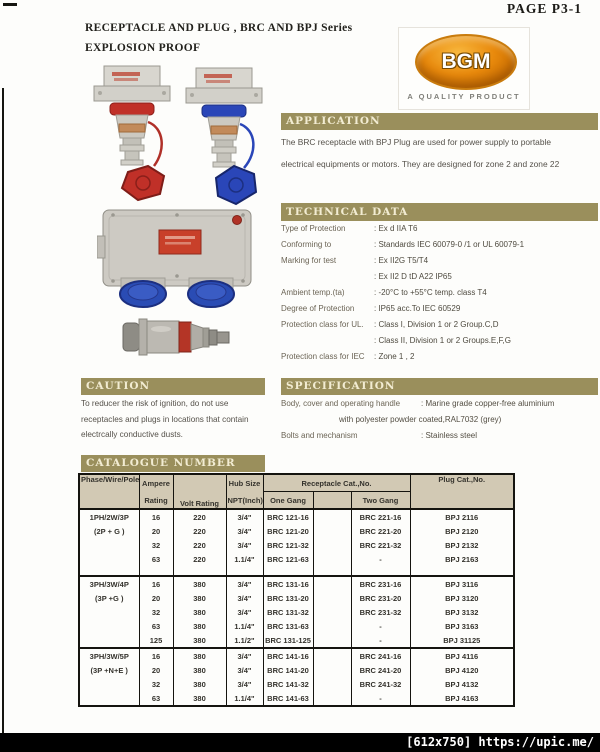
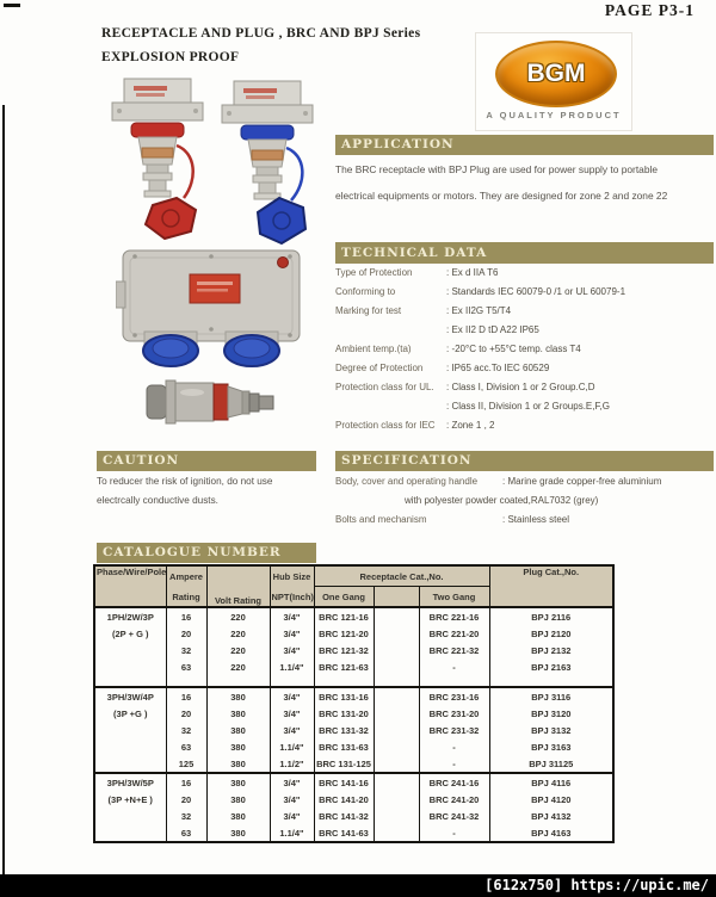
  PAGE P3-1
  RECEPTACLE AND PLUG , BRC AND BPJ Series
  EXPLOSION PROOF
  BGM
  A QUALITY PRODUCT
  APPLICATION
  The BRC receptacle with BPJ Plug are used for power supply to portable
  electrical equipments or motors. They are designed for zone 2 and zone 22
  TECHNICAL DATA
  Type of Protection : Ex d IIA T6
  Conforming to : Standards IEC 60079-0 /1 or UL 60079-1
  Marking for test : Ex II2G T5/T4
  : Ex II2 D tD A22 IP65
  Ambient temp.(ta) : -20°C to +55°C temp. class T4
  Degree of Protection : IP65 acc.To IEC 60529
  Protection class for UL. : Class I, Division 1 or 2 Group.C,D
  : Class II, Division 1 or 2 Groups.E,F,G
  Protection class for IEC : Zone 1 , 2
  CAUTION
  To reducer the risk of ignition, do not use
- receptacles and plugs in locations that contain
  electrcally conductive dusts.
  SPECIFICATION
  Body, cover and operating handle : Marine grade copper-free aluminium
  with polyester powder coated,RAL7032 (grey)
  Bolts and mechanism : Stainless steel
  CATALOGUE NUMBER
  Phase/Wire/Pole	Ampere Rating	Volt Rating	Hub Size NPT(Inch)	Receptacle Cat.,No.	Plug Cat.,No.
  One Gang		Two Gang
  1PH/2W/3P	16	220	3/4"	BRC 121-16		BRC 221-16	BPJ 2116
  (2P + G )	20	220	3/4"	BRC 121-20		BRC 221-20	BPJ 2120
  	32	220	3/4"	BRC 121-32		BRC 221-32	BPJ 2132
  	63	220	1.1/4"	BRC 121-63		-	BPJ 2163
  3PH/3W/4P	16	380	3/4"	BRC 131-16		BRC 231-16	BPJ 3116
  (3P +G )	20	380	3/4"	BRC 131-20		BRC 231-20	BPJ 3120
  	32	380	3/4"	BRC 131-32		BRC 231-32	BPJ 3132
  	63	380	1.1/4"	BRC 131-63		-	BPJ 3163
  	125	380	1.1/2"	BRC 131-125		-	BPJ 31125
  3PH/3W/5P	16	380	3/4"	BRC 141-16		BRC 241-16	BPJ 4116
  (3P +N+E )	20	380	3/4"	BRC 141-20		BRC 241-20	BPJ 4120
  	32	380	3/4"	BRC 141-32		BRC 241-32	BPJ 4132
  	63	380	1.1/4"	BRC 141-63		-	BPJ 4163
  [612x750] https://upic.me/
